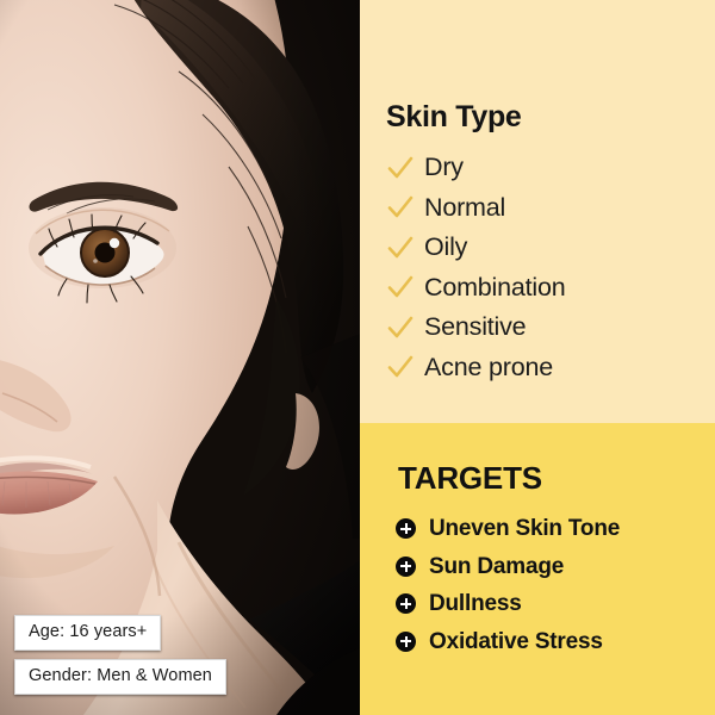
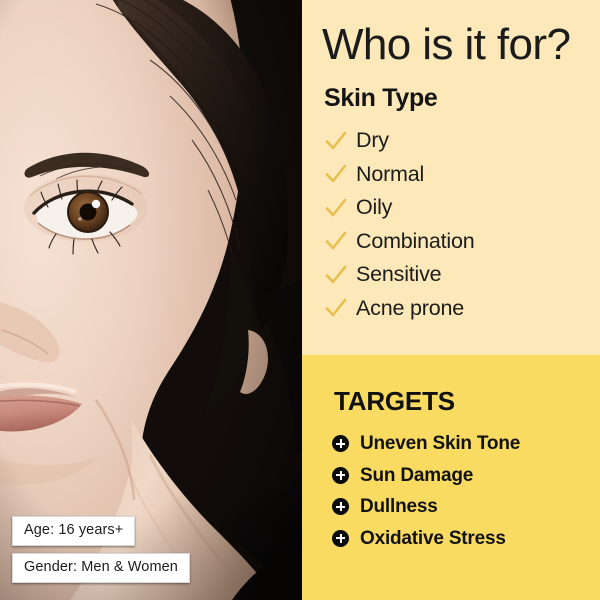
  Age: 16 years+
  Gender: Men & Women
+ Who is it for?
  Skin Type
  Dry
  Normal
  Oily
  Combination
  Sensitive
  Acne prone
  TARGETS
  Uneven Skin Tone
  Sun Damage
  Dullness
  Oxidative Stress
